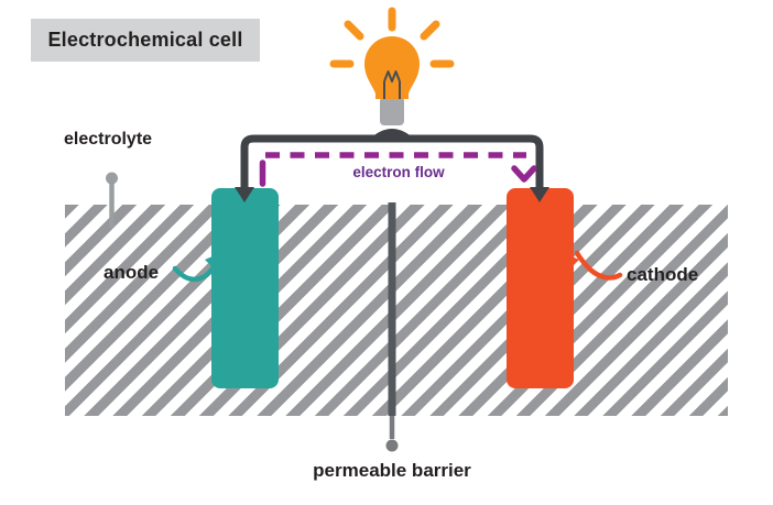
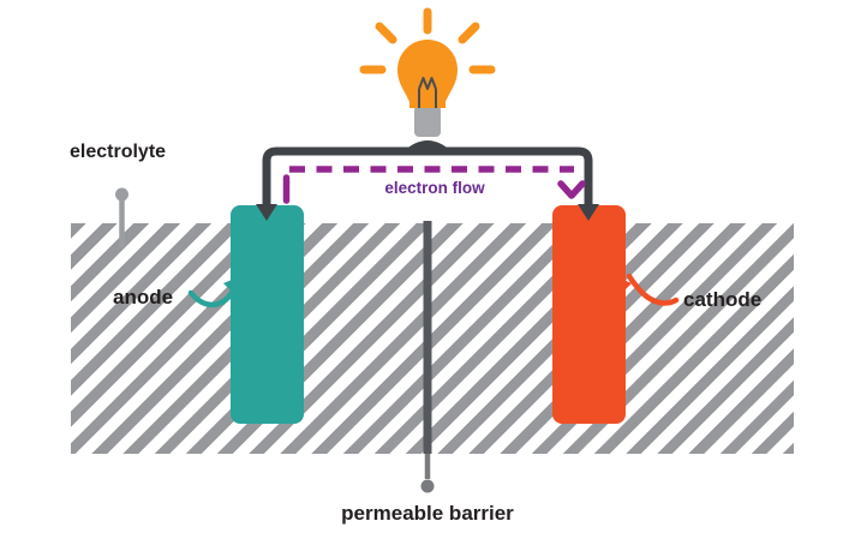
- Electrochemical cell
  electrolyte
  anode
  cathode
  electron flow
  permeable barrier
